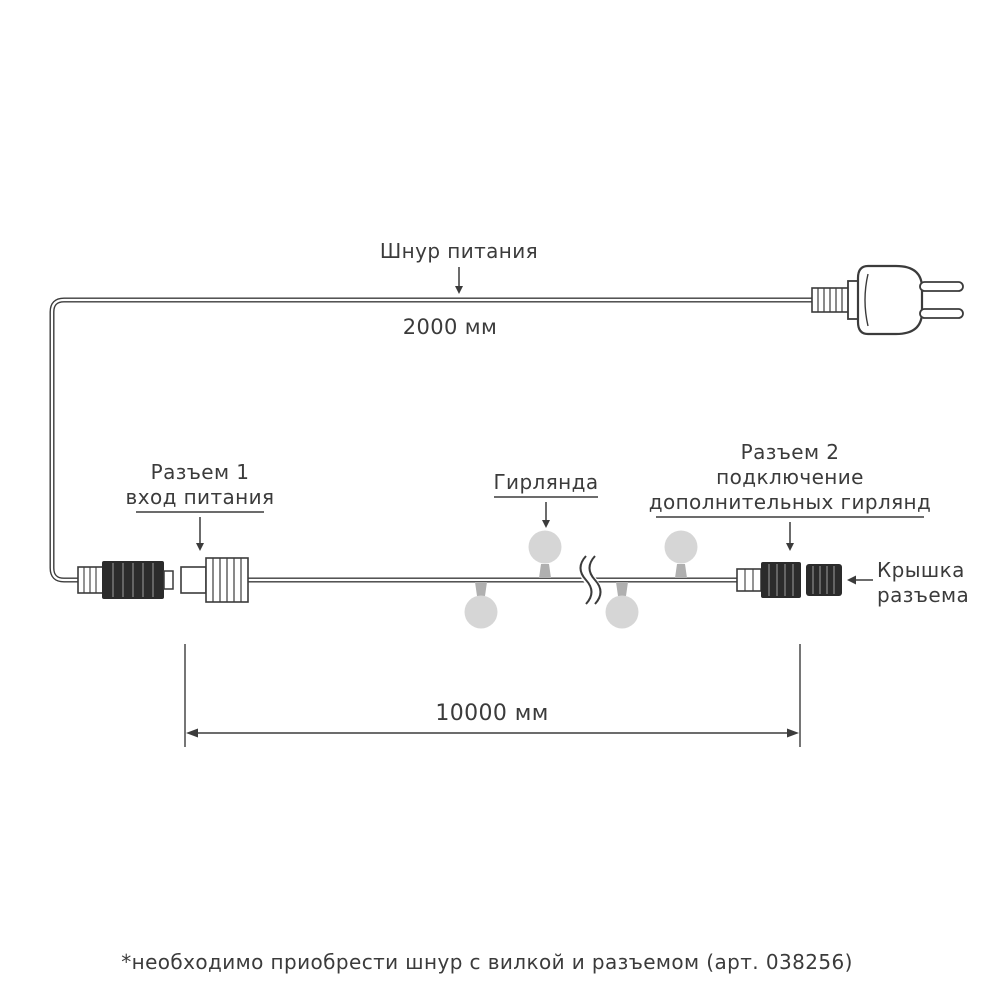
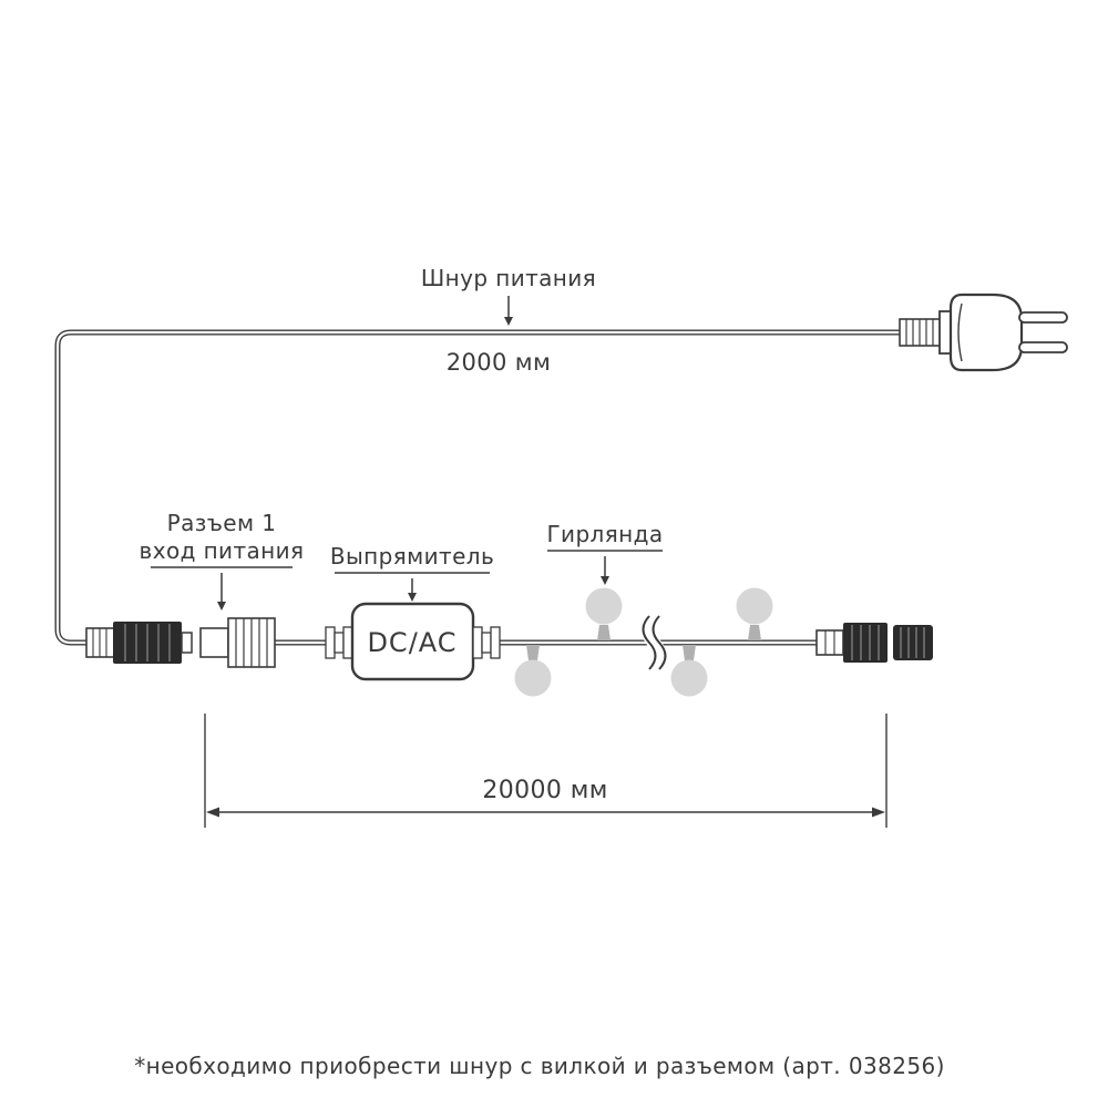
+ DC/AC
  Шнур питания
  2000 мм
  Разъем 1
  вход питания
+ Выпрямитель
  Гирлянда
- Разъем 2
- подключение
- дополнительных гирлянд
- Крышка
- разъема
- 10000 мм
+ 20000 мм
  *необходимо приобрести шнур с вилкой и разъемом (арт. 038256)
